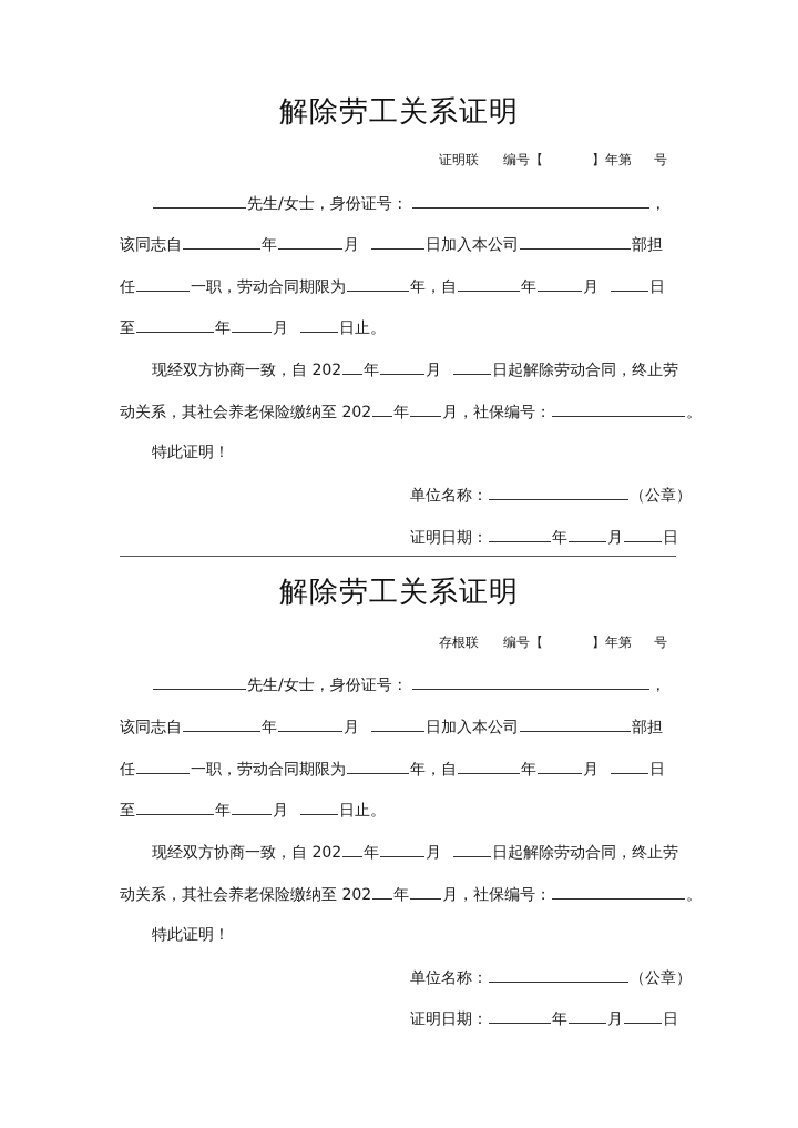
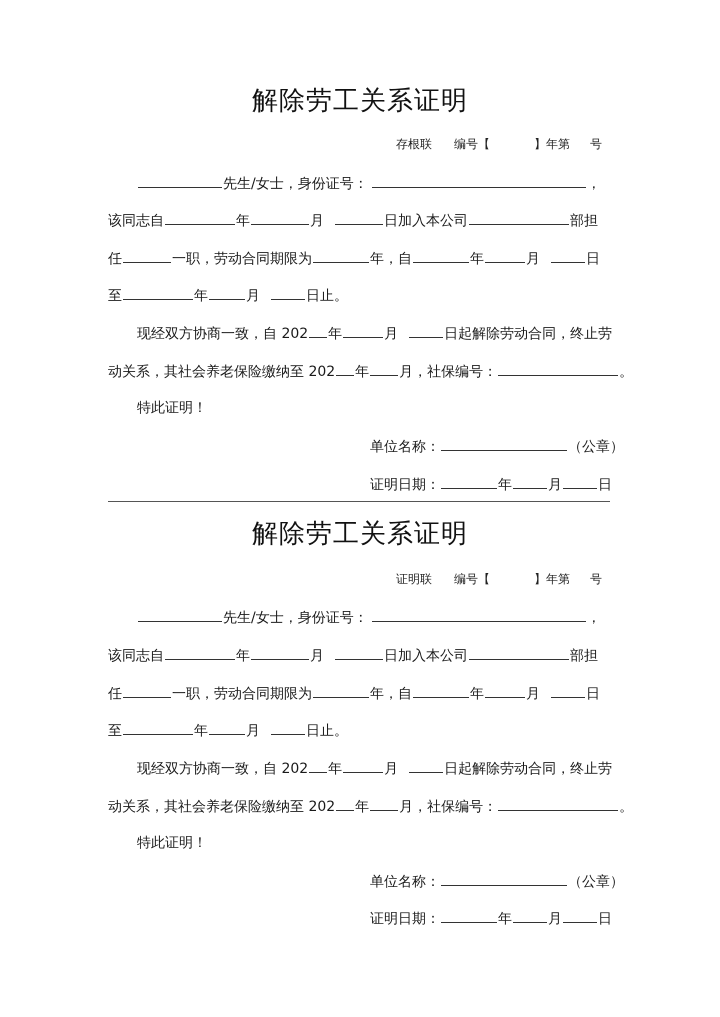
  解除劳工关系证明
- 证明联 编号【 】年第 号
+ 存根联 编号【 】年第 号
  先生/女士，身份证号： ，
  该同志自 年 月 日加入本公司 部担
  任 一职，劳动合同期限为 年，自 年 月 日
  至 年 月 日止。
  现经双方协商一致，自 202 年 月 日起解除劳动合同，终止劳
  动关系，其社会养老保险缴纳至 202 年 月，社保编号： 。
  特此证明！
  单位名称： （公章）
  证明日期： 年 月 日
  解除劳工关系证明
- 存根联 编号【 】年第 号
+ 证明联 编号【 】年第 号
  先生/女士，身份证号： ，
  该同志自 年 月 日加入本公司 部担
  任 一职，劳动合同期限为 年，自 年 月 日
  至 年 月 日止。
  现经双方协商一致，自 202 年 月 日起解除劳动合同，终止劳
  动关系，其社会养老保险缴纳至 202 年 月，社保编号： 。
  特此证明！
  单位名称： （公章）
  证明日期： 年 月 日
